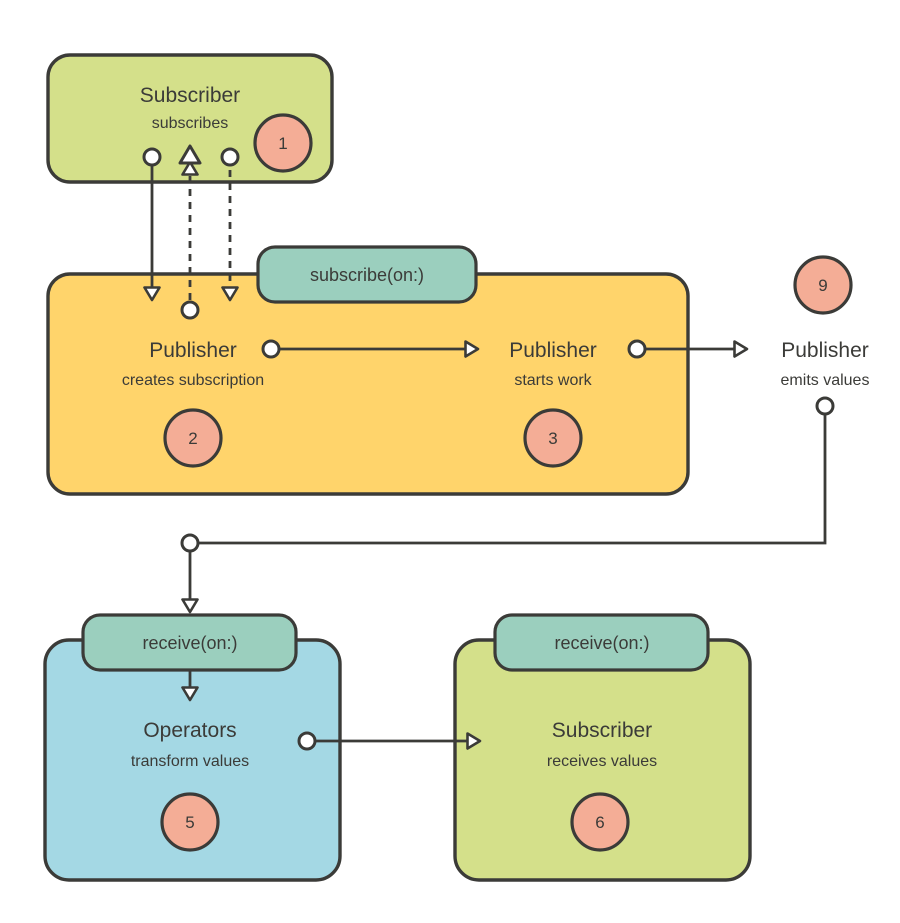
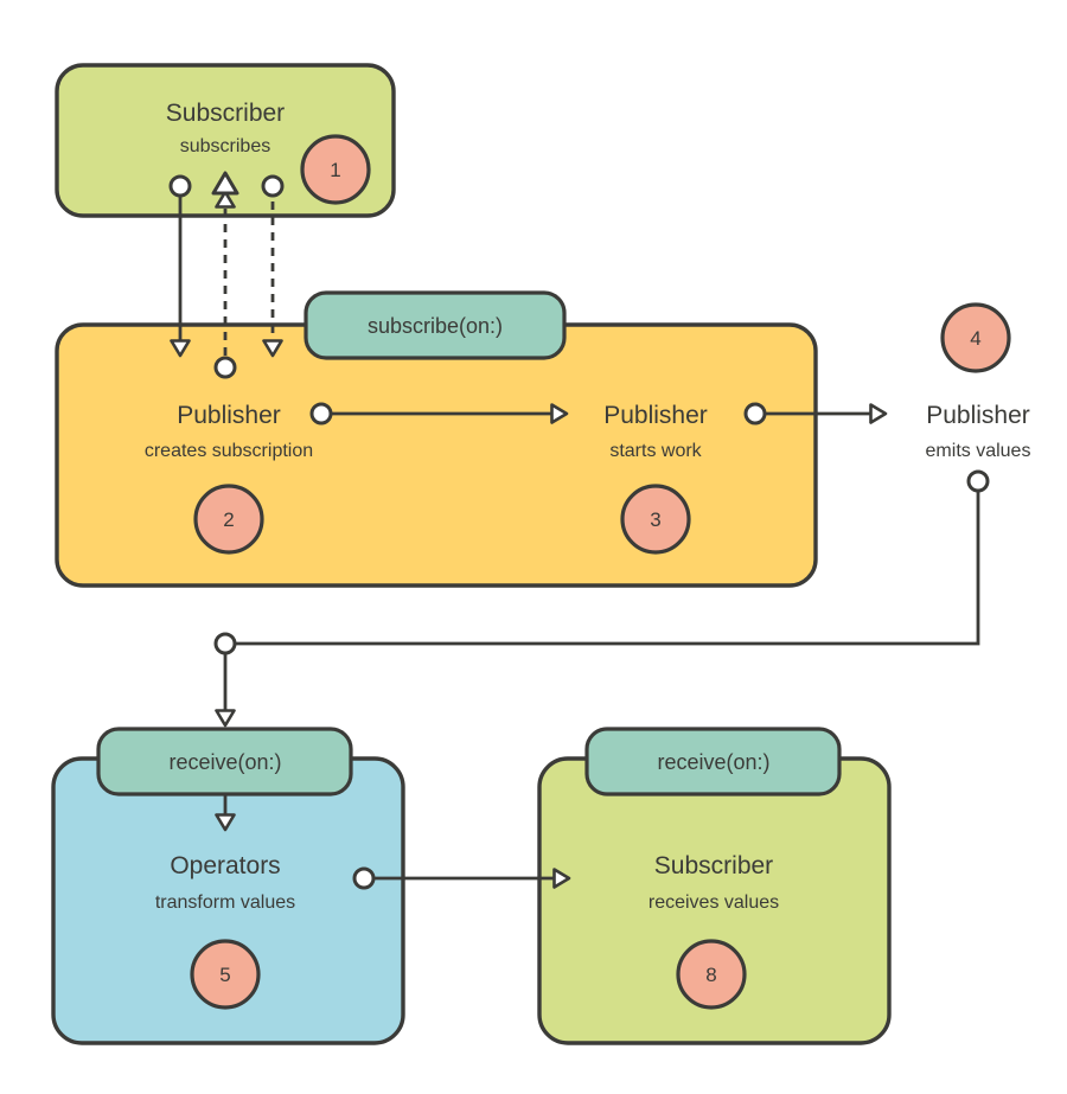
  Subscriber
  subscribes
  1
  subscribe(on:)
  Publisher
  creates subscription
  2
  Publisher
  starts work
  3
- 9
+ 4
  Publisher
  emits values
  Operators
  transform values
  5
  receive(on:)
  Subscriber
  receives values
- 6
+ 8
  receive(on:)
